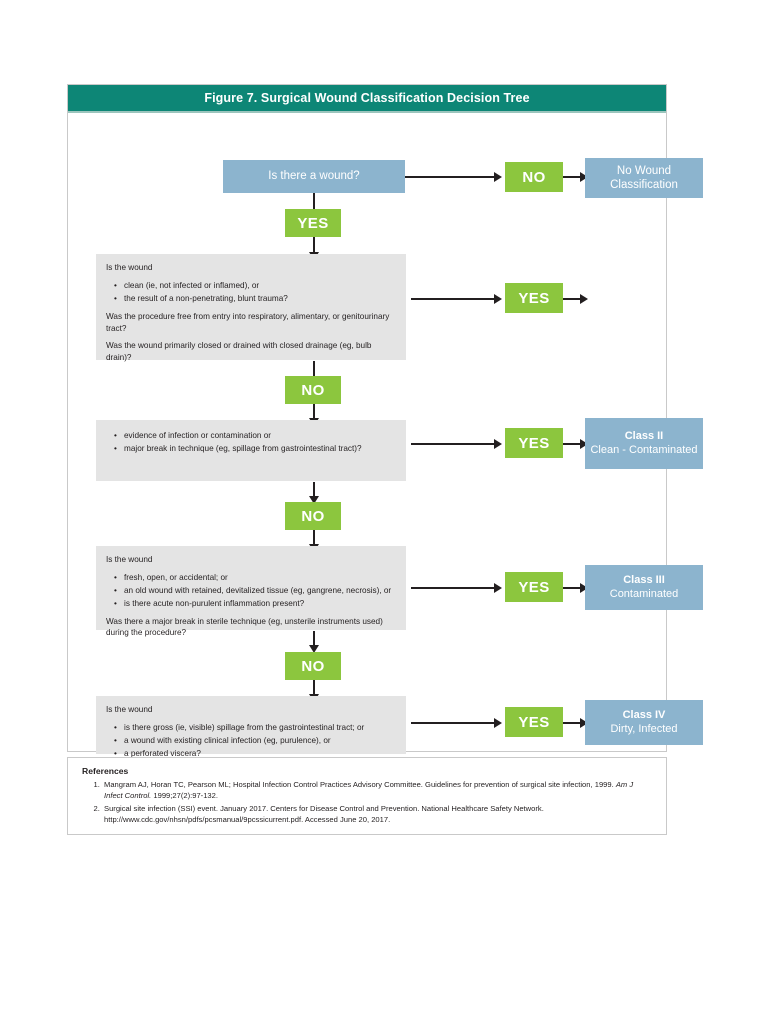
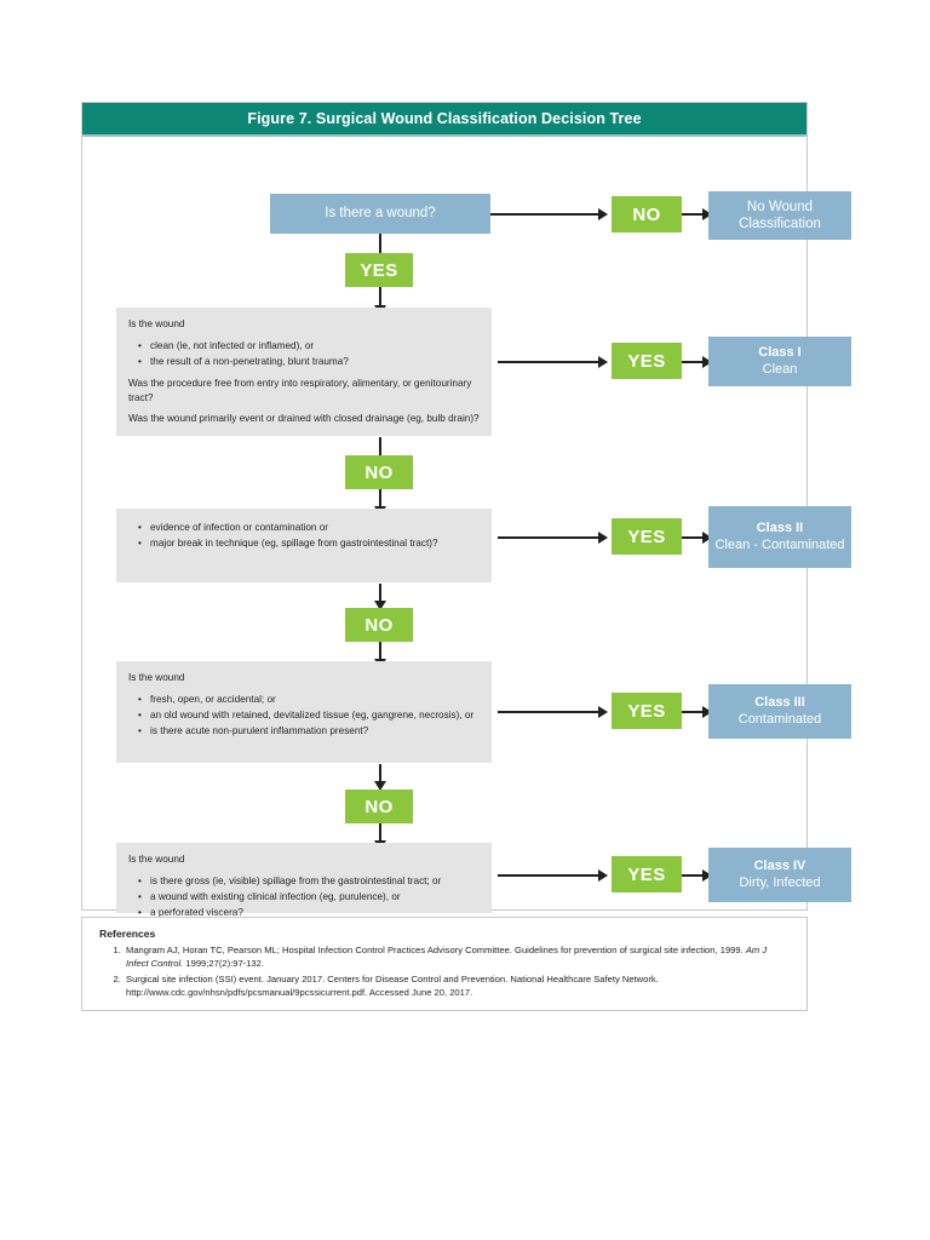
  Figure 7. Surgical Wound Classification Decision Tree
  Is there a wound?
  NO
  No Wound Classification
  YES
  Is the wound
  clean (ie, not infected or inflamed), or
  the result of a non-penetrating, blunt trauma?
  Was the procedure free from entry into respiratory, alimentary, or genitourinary tract?
- Was the wound primarily closed or drained with closed drainage (eg, bulb drain)?
+ Was the wound primarily event or drained with closed drainage (eg, bulb drain)?
  YES
+ Class I
+ Clean
  NO
  evidence of infection or contamination or
  major break in technique (eg, spillage from gastrointestinal tract)?
  YES
  Class II
  Clean - Contaminated
  NO
  Is the wound
  fresh, open, or accidental; or
  an old wound with retained, devitalized tissue (eg, gangrene, necrosis), or
  is there acute non-purulent inflammation present?
- Was there a major break in sterile technique (eg, unsterile instruments used) during the procedure?
  YES
  Class III
  Contaminated
  NO
  Is the wound
  is there gross (ie, visible) spillage from the gastrointestinal tract; or
  a wound with existing clinical infection (eg, purulence), or
  a perforated viscera?
  YES
  Class IV
  Dirty, Infected
  References
  Mangram AJ, Horan TC, Pearson ML; Hospital Infection Control Practices Advisory Committee. Guidelines for prevention of surgical site infection, 1999. Am J Infect Control. 1999;27(2):97-132.
  Surgical site infection (SSI) event. January 2017. Centers for Disease Control and Prevention. National Healthcare Safety Network. http://www.cdc.gov/nhsn/pdfs/pcsmanual/9pcssicurrent.pdf. Accessed June 20, 2017.
